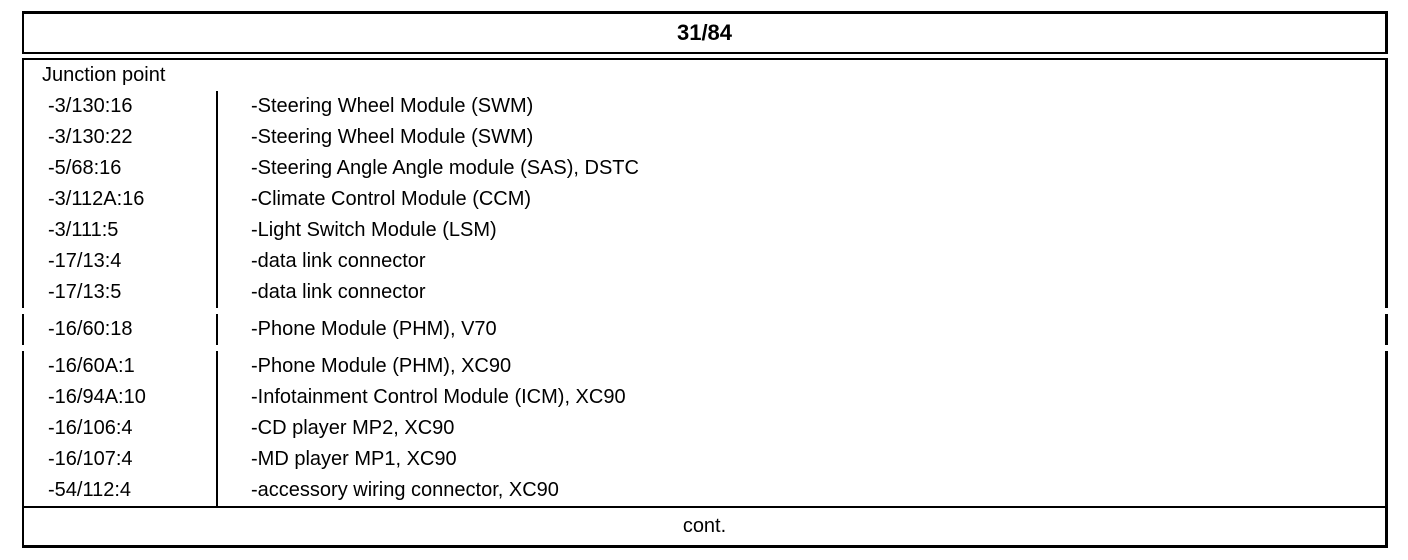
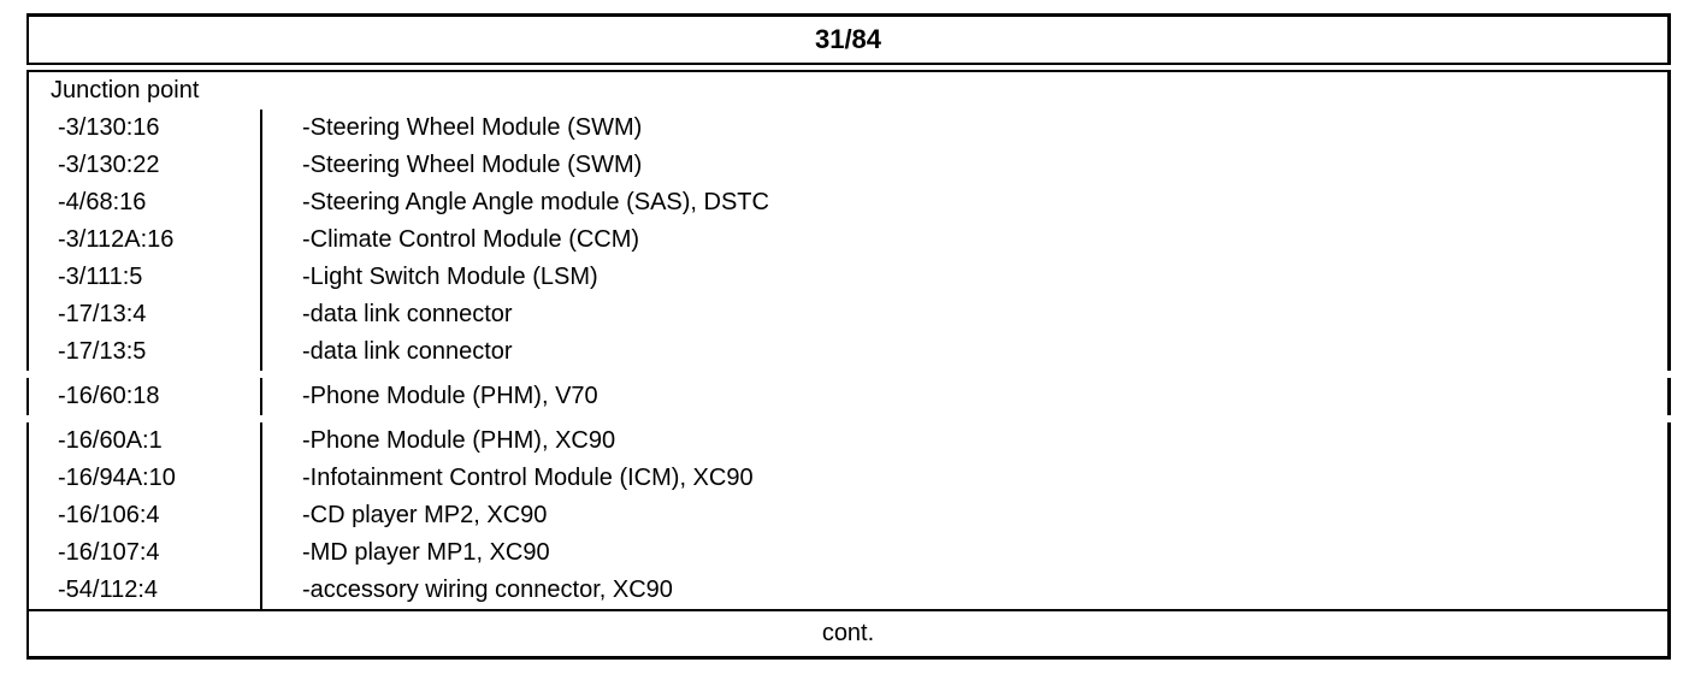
  31/84
  Junction point
  -3/130:16
  -Steering Wheel Module (SWM)
  -3/130:22
  -Steering Wheel Module (SWM)
- -5/68:16
+ -4/68:16
  -Steering Angle Angle module (SAS), DSTC
  -3/112A:16
  -Climate Control Module (CCM)
  -3/111:5
  -Light Switch Module (LSM)
  -17/13:4
  -data link connector
  -17/13:5
  -data link connector
  -16/60:18
  -Phone Module (PHM), V70
  -16/60A:1
  -Phone Module (PHM), XC90
  -16/94A:10
  -Infotainment Control Module (ICM), XC90
  -16/106:4
  -CD player MP2, XC90
  -16/107:4
  -MD player MP1, XC90
  -54/112:4
  -accessory wiring connector, XC90
  cont.
